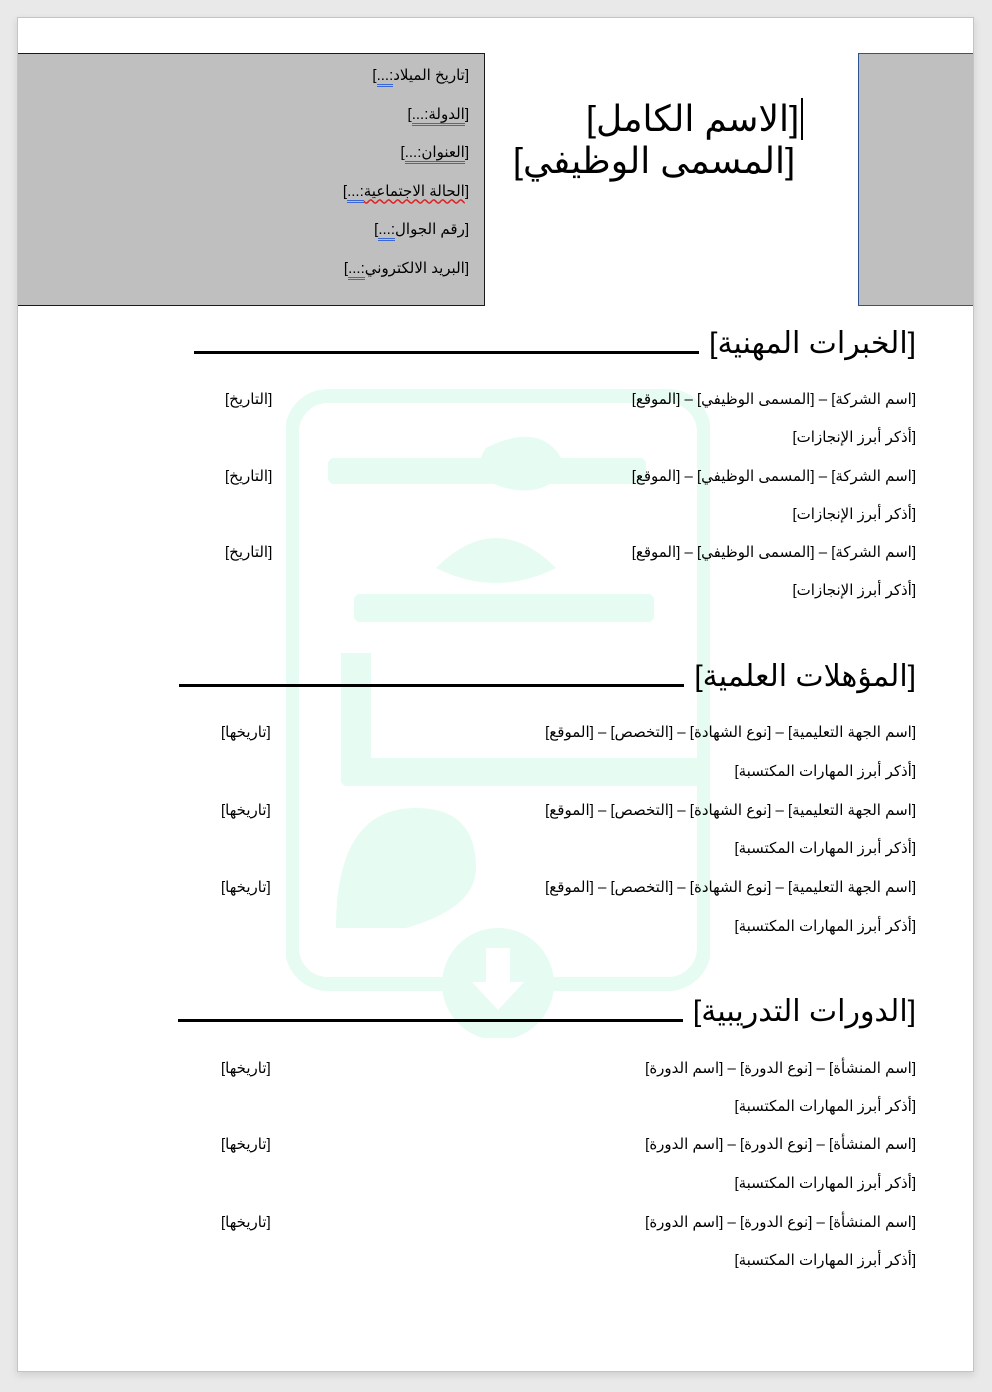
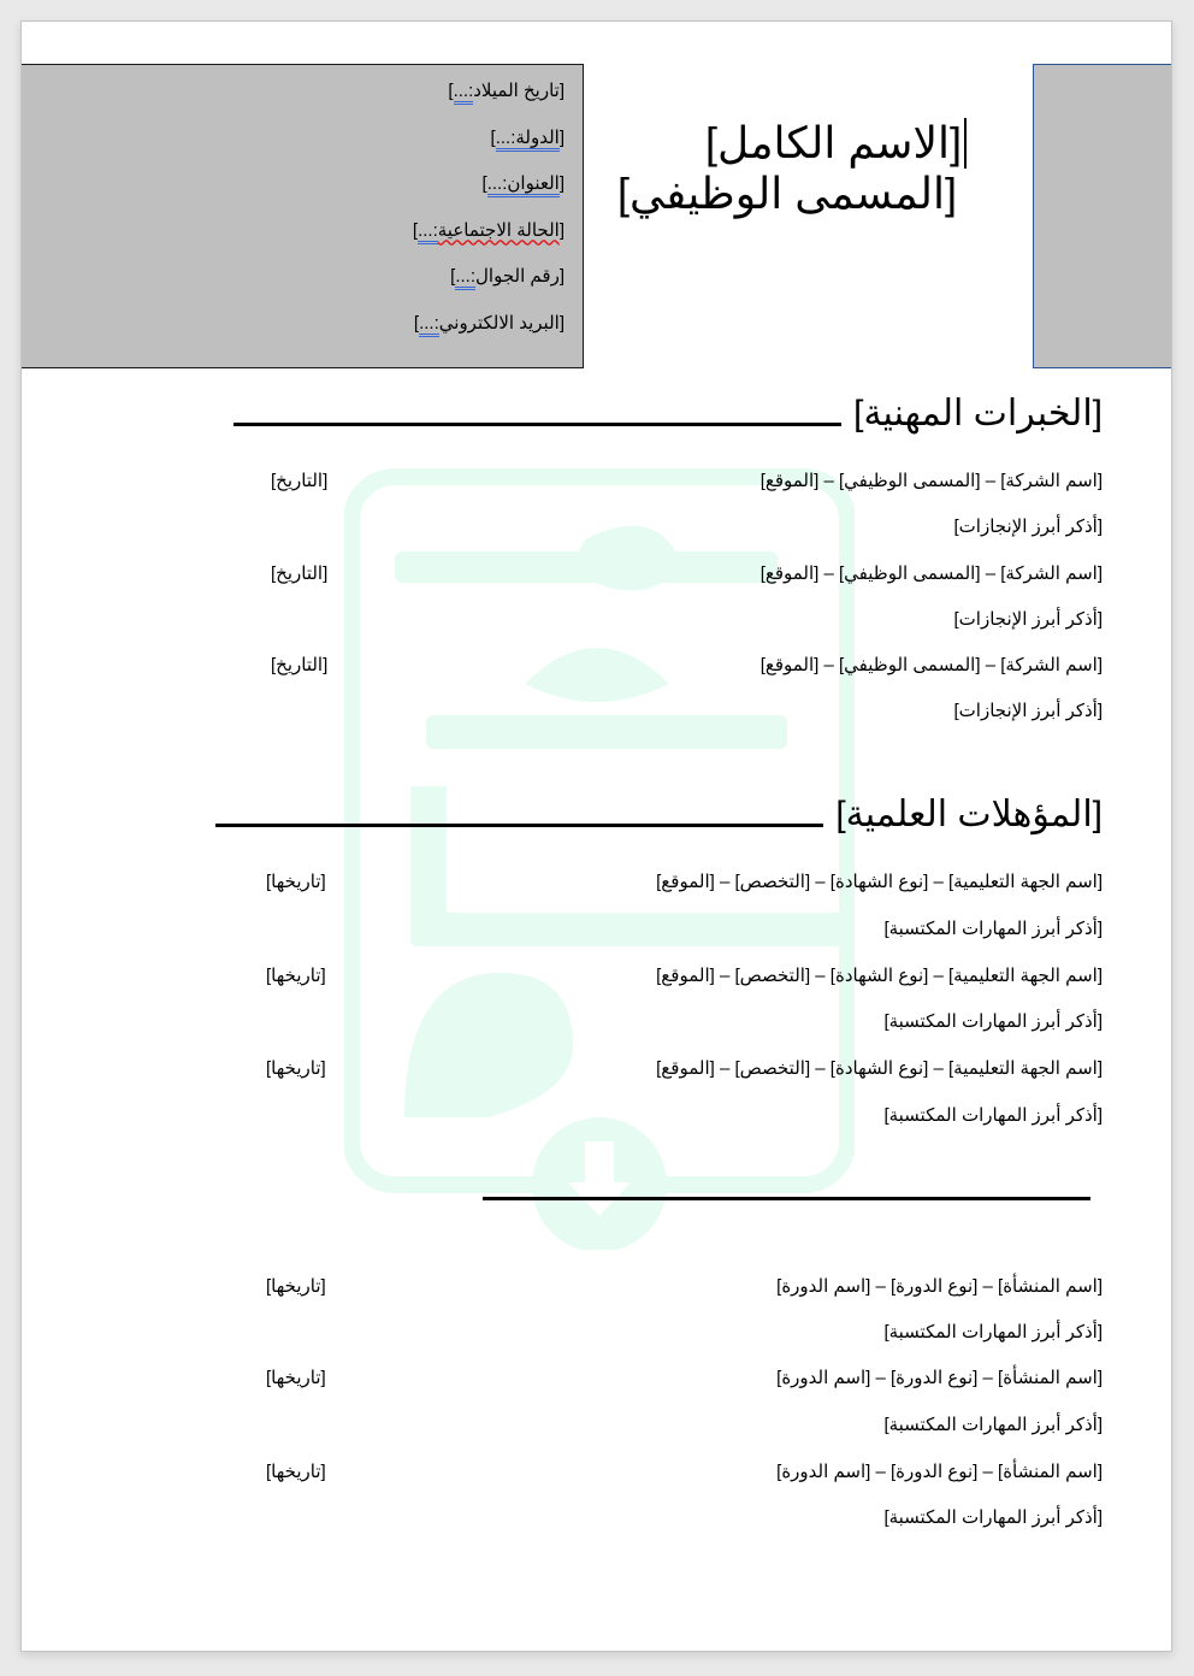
  [تاريخ الميلاد:...]
  [الدولة:...]
  [العنوان:...]
  [الحالة الاجتماعية:...]
  [رقم الجوال:...]
  [البريد الالكتروني:...]
  [الاسم الكامل]
  [المسمى الوظيفي]
  [الخبرات المهنية]
  [اسم الشركة] – [المسمى الوظيفي] – [الموقع]
  [التاريخ]
  [أذكر أبرز الإنجازات]
  [اسم الشركة] – [المسمى الوظيفي] – [الموقع]
  [التاريخ]
  [أذكر أبرز الإنجازات]
  [اسم الشركة] – [المسمى الوظيفي] – [الموقع]
  [التاريخ]
  [أذكر أبرز الإنجازات]
  [المؤهلات العلمية]
  [اسم الجهة التعليمية] – [نوع الشهادة] – [التخصص] – [الموقع]
  [تاريخها]
  [أذكر أبرز المهارات المكتسبة]
  [اسم الجهة التعليمية] – [نوع الشهادة] – [التخصص] – [الموقع]
  [تاريخها]
  [أذكر أبرز المهارات المكتسبة]
  [اسم الجهة التعليمية] – [نوع الشهادة] – [التخصص] – [الموقع]
  [تاريخها]
  [أذكر أبرز المهارات المكتسبة]
- [الدورات التدريبية]
  [اسم المنشأة] – [نوع الدورة] – [اسم الدورة]
  [تاريخها]
  [أذكر أبرز المهارات المكتسبة]
  [اسم المنشأة] – [نوع الدورة] – [اسم الدورة]
  [تاريخها]
  [أذكر أبرز المهارات المكتسبة]
  [اسم المنشأة] – [نوع الدورة] – [اسم الدورة]
  [تاريخها]
  [أذكر أبرز المهارات المكتسبة]
